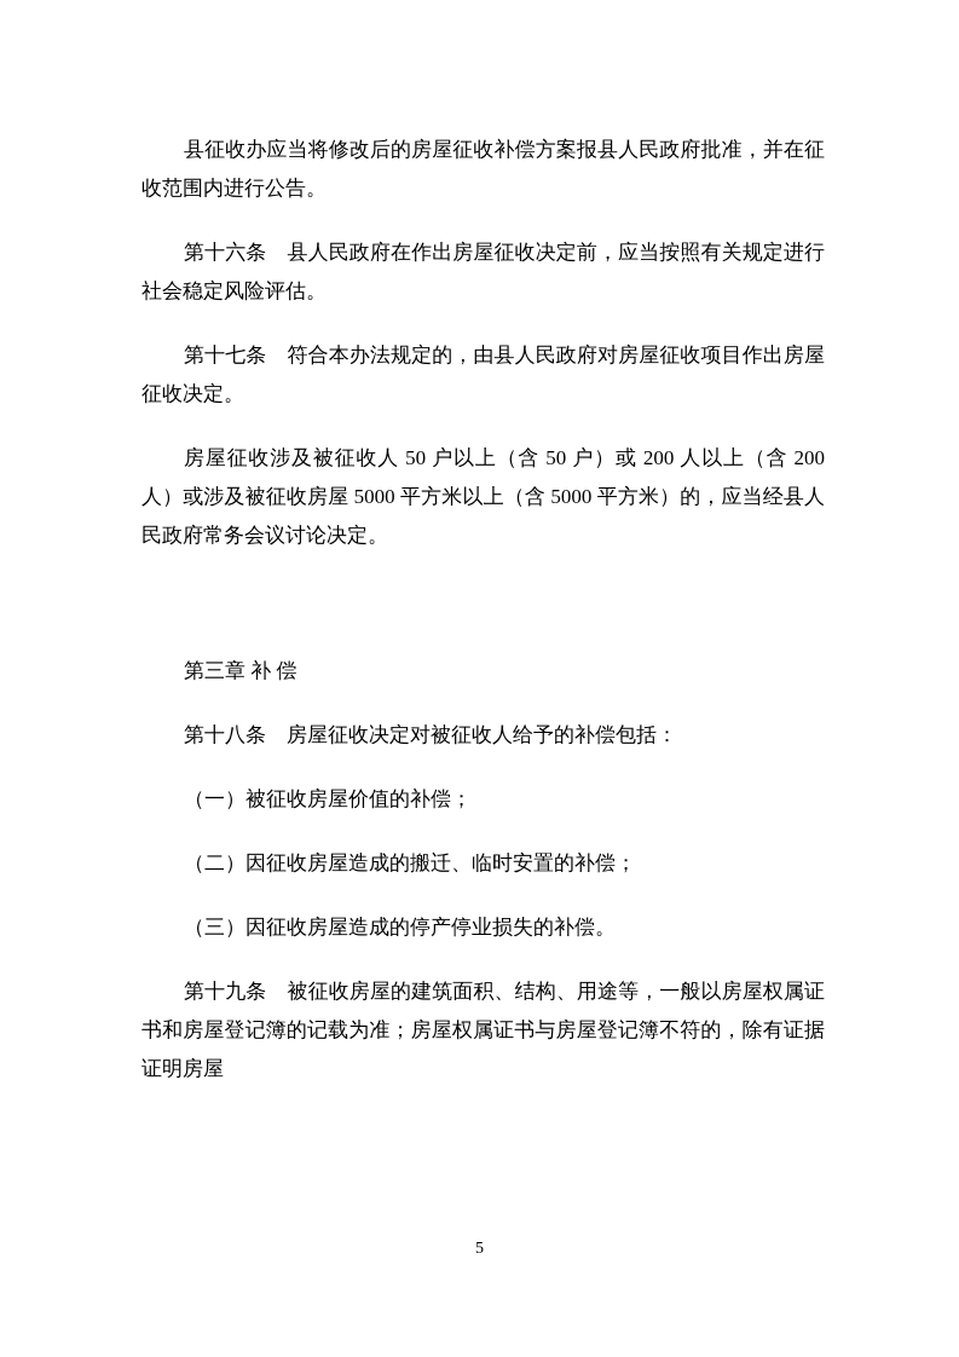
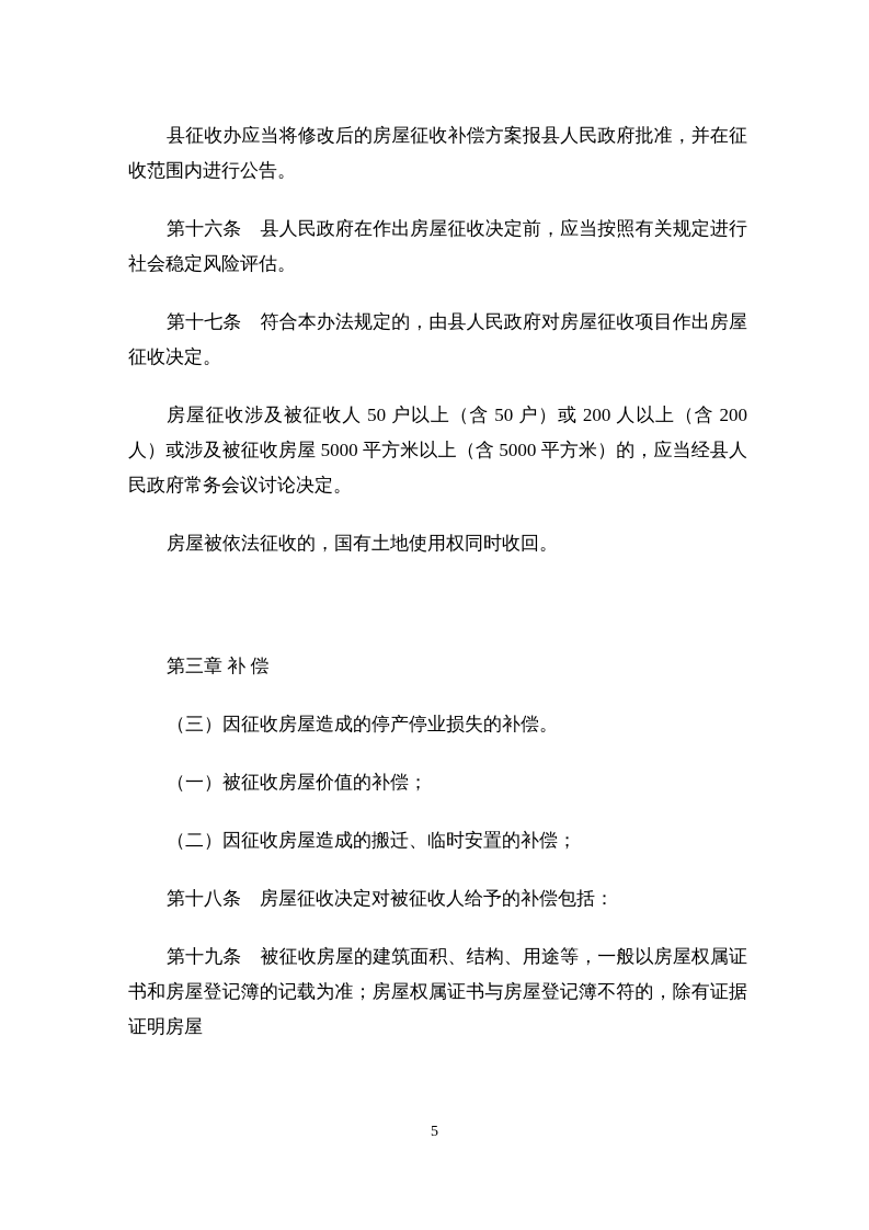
  县征收办应当将修改后的房屋征收补偿方案报县人民政府批准，并在征收范围内进行公告。
  第十六条 县人民政府在作出房屋征收决定前，应当按照有关规定进行社会稳定风险评估。
  第十七条 符合本办法规定的，由县人民政府对房屋征收项目作出房屋征收决定。
  房屋征收涉及被征收人 50 户以上（含 50 户）或 200 人以上（含 200 人）或涉及被征收房屋 5000 平方米以上（含 5000 平方米）的，应当经县人民政府常务会议讨论决定。
+ 房屋被依法征收的，国有土地使用权同时收回。
  第三章 补 偿
- 第十八条 房屋征收决定对被征收人给予的补偿包括：
+ （三）因征收房屋造成的停产停业损失的补偿。
  （一）被征收房屋价值的补偿；
  （二）因征收房屋造成的搬迁、临时安置的补偿；
- （三）因征收房屋造成的停产停业损失的补偿。
+ 第十八条 房屋征收决定对被征收人给予的补偿包括：
  第十九条 被征收房屋的建筑面积、结构、用途等，一般以房屋权属证书和房屋登记簿的记载为准；房屋权属证书与房屋登记簿不符的，除有证据证明房屋
  5
